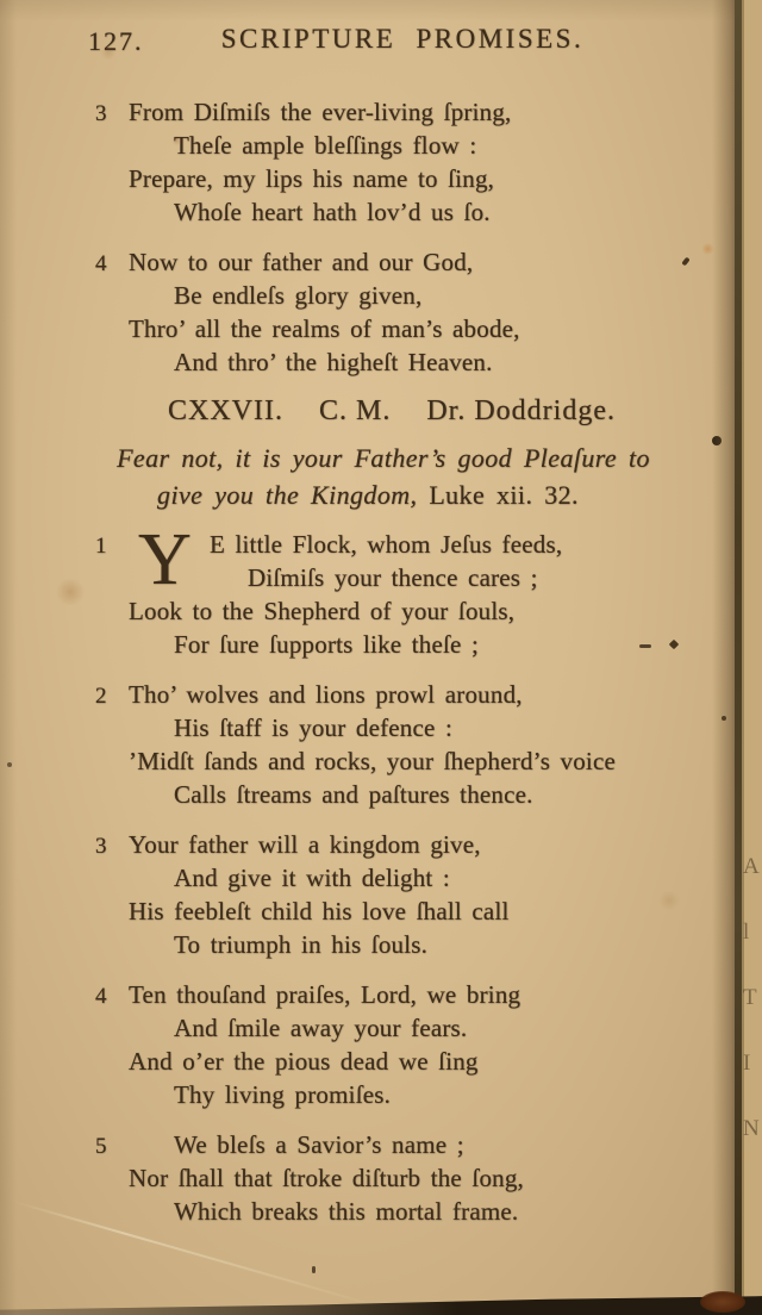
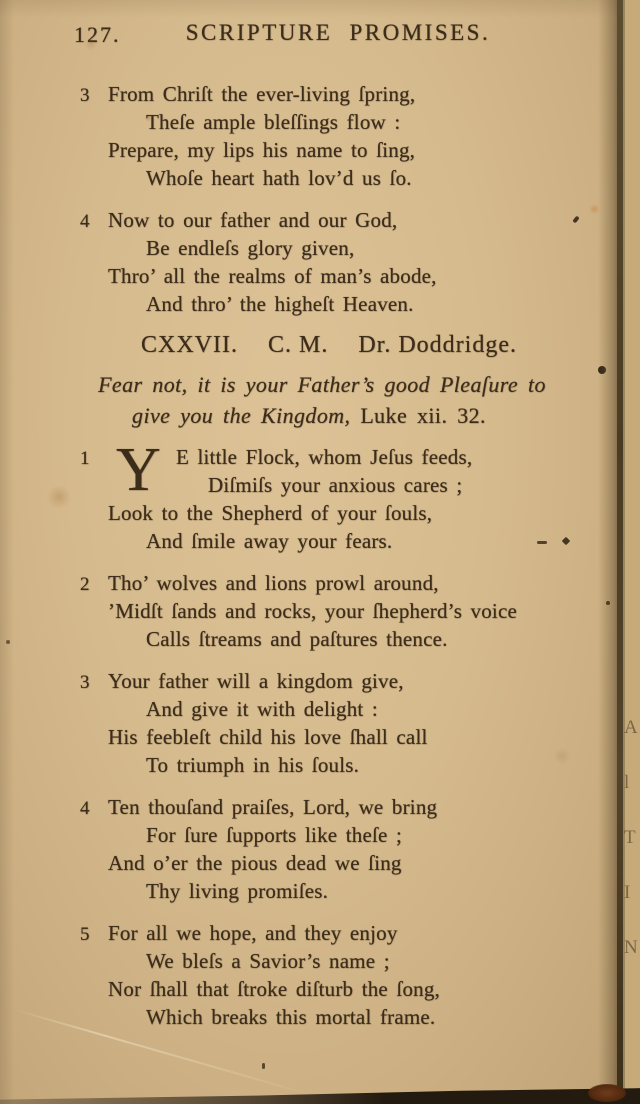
  127.
  SCRIPTURE PROMISES.
  3
- From Diſmiſs the ever-living ſpring,
+ From Chriſt the ever-living ſpring,
  Theſe ample bleſſings flow :
  Prepare, my lips his name to ſing,
  Whoſe heart hath lov’d us ſo.
  4
  Now to our father and our God,
  Be endleſs glory given,
  Thro’ all the realms of man’s abode,
  And thro’ the higheſt Heaven.
  CXXVII.
  C. M.
  Dr. Doddridge.
  Fear not, it is your Father’s good Pleaſure to
  give you the Kingdom, Luke xii. 32.
  1
  Y
  E little Flock, whom Jeſus feeds,
- Diſmiſs your thence cares ;
+ Diſmiſs your anxious cares ;
  Look to the Shepherd of your ſouls,
- For ſure ſupports like theſe ;
+ And ſmile away your fears.
  2
  Tho’ wolves and lions prowl around,
- His ſtaff is your defence :
  ’Midſt ſands and rocks, your ſhepherd’s voice
  Calls ſtreams and paſtures thence.
  3
  Your father will a kingdom give,
  And give it with delight :
  His feebleſt child his love ſhall call
  To triumph in his ſouls.
  4
  Ten thouſand praiſes, Lord, we bring
- And ſmile away your fears.
+ For ſure ſupports like theſe ;
  And o’er the pious dead we ſing
  Thy living promiſes.
  5
+ For all we hope, and they enjoy
  We bleſs a Savior’s name ;
  Nor ſhall that ſtroke diſturb the ſong,
  Which breaks this mortal frame.
  A l T I N
